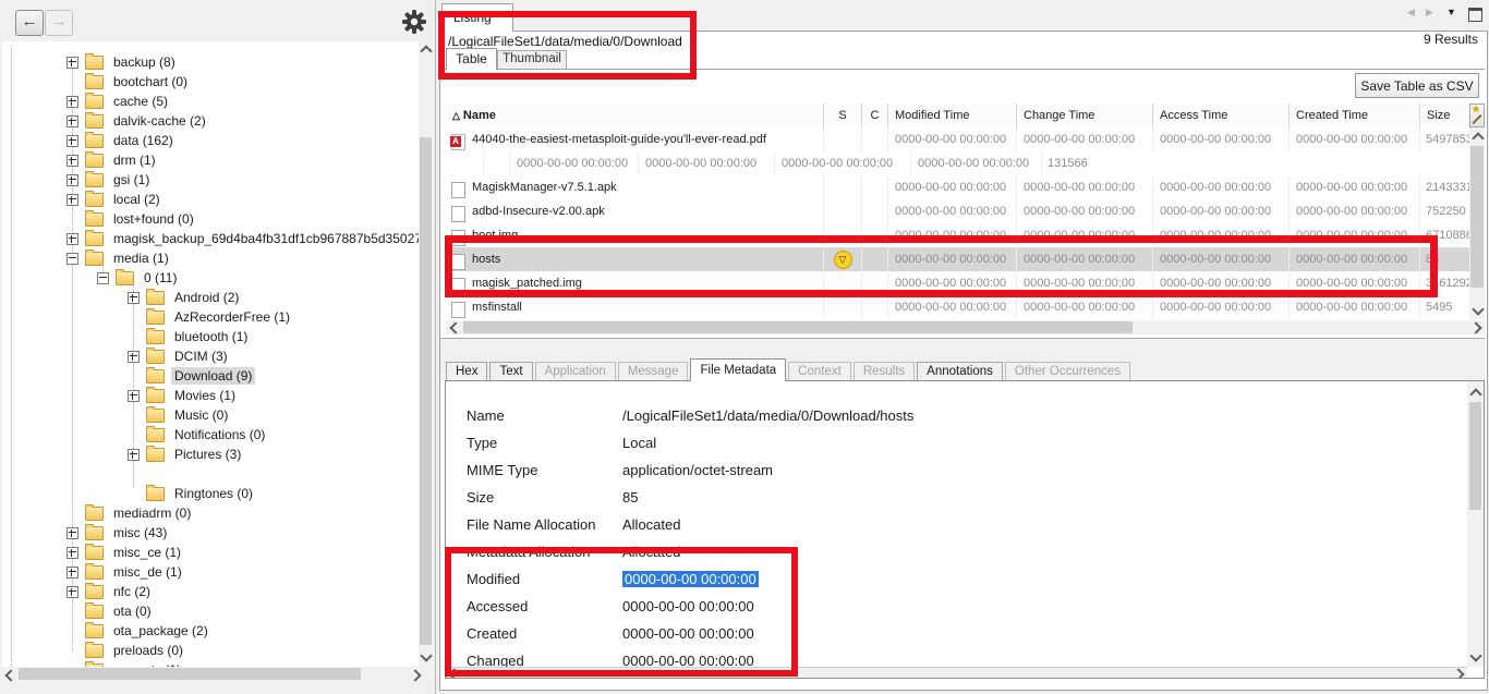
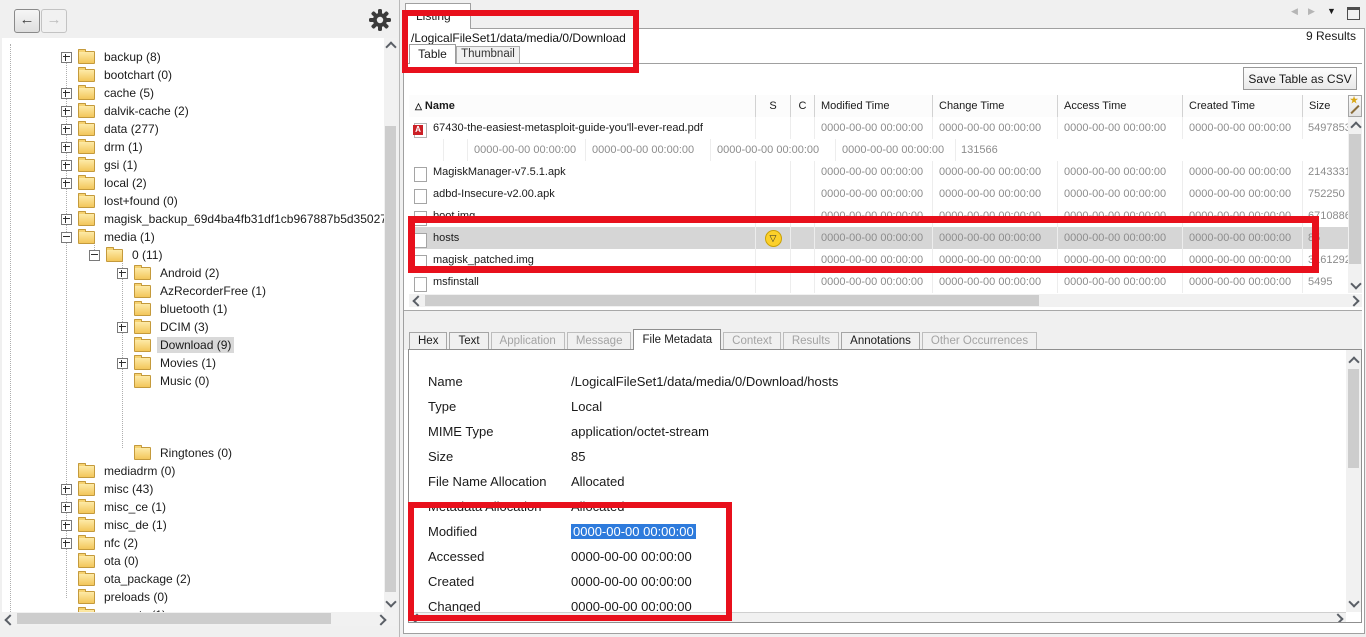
  ←
  →
  backup (8)
  bootchart (0)
  cache (5)
  dalvik-cache (2)
- data (162)
+ data (277)
  drm (1)
  gsi (1)
  local (2)
  lost+found (0)
  magisk_backup_69d4ba4fb31df1cb967887b5d3502
  media (1)
  0 (11)
  Android (2)
  AzRecorderFree (1)
  bluetooth (1)
  DCIM (3)
  Download (9)
  Movies (1)
  Music (0)
- Notifications (0)
- Pictures (3)
  Ringtones (0)
  mediadrm (0)
  misc (43)
  misc_ce (1)
  misc_de (1)
  nfc (2)
  ota (0)
  ota_package (2)
  preloads (0)
  Listing
  ◀
  ▶
  ▼
  /LogicalFileSet1/data/media/0/Download
  9 Results
  Table
  Thumbnail
  Save Table as CSV
  △ Name
  S
  C
  Modified Time
  Change Time
  Access Time
  Created Time
  Size
  ★
- 44040-the-easiest-metasploit-guide-you'll-ever-read.pdf
+ 67430-the-easiest-metasploit-guide-you'll-ever-read.pdf
  0000-00-00 00:00:00
  0000-00-00 00:00:00
  0000-00-00 00:00:00
  0000-00-00 00:00:00
  549785
  0000-00-00 00:00:00
  0000-00-00 00:00:00
  0000-00-00 00:00:00
  0000-00-00 00:00:00
  131566
  MagiskManager-v7.5.1.apk
  0000-00-00 00:00:00
  0000-00-00 00:00:00
  0000-00-00 00:00:00
  0000-00-00 00:00:00
  214333
  adbd-Insecure-v2.00.apk
  0000-00-00 00:00:00
  0000-00-00 00:00:00
  0000-00-00 00:00:00
  0000-00-00 00:00:00
  752250
  boot.img
  0000-00-00 00:00:00
  0000-00-00 00:00:00
  0000-00-00 00:00:00
  0000-00-00 00:00:00
  671088
  hosts
  ▽
  0000-00-00 00:00:00
  0000-00-00 00:00:00
  0000-00-00 00:00:00
  0000-00-00 00:00:00
  85
  magisk_patched.img
  0000-00-00 00:00:00
  0000-00-00 00:00:00
  0000-00-00 00:00:00
  0000-00-00 00:00:00
  316129
  msfinstall
  0000-00-00 00:00:00
  0000-00-00 00:00:00
  0000-00-00 00:00:00
  0000-00-00 00:00:00
  5495
  Hex
  Text
  Application
  Message
  File Metadata
  Context
  Results
  Annotations
  Other Occurrences
  Name
  /LogicalFileSet1/data/media/0/Download/hosts
  Type
  Local
  MIME Type
  application/octet-stream
  Size
  85
  File Name Allocation
  Allocated
  Metadata Allocation
  Allocated
  Modified
  0000-00-00 00:00:00
  Accessed
  0000-00-00 00:00:00
  Created
  0000-00-00 00:00:00
  Changed
  0000-00-00 00:00:00
